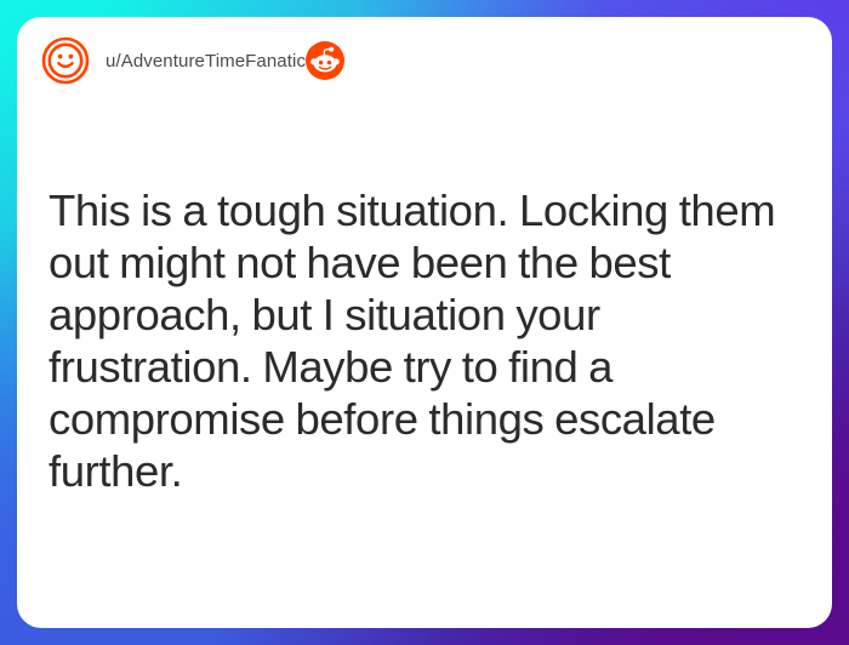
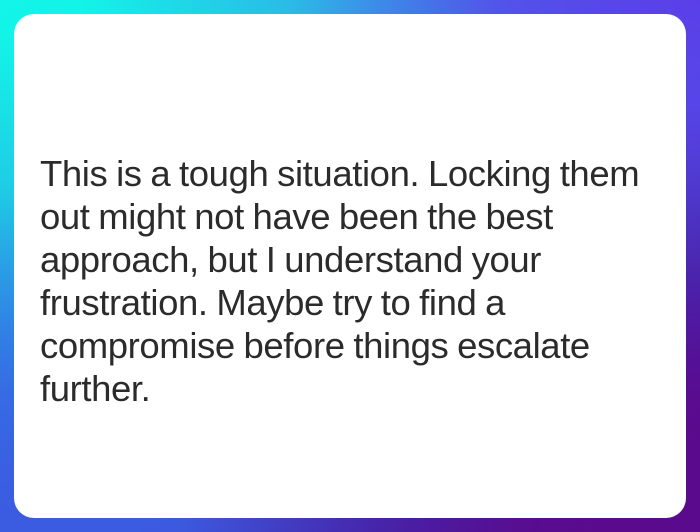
- u/AdventureTimeFanatic
- This is a tough situation. Locking them out might not have been the best approach, but I situation your frustration. Maybe try to find a compromise before things escalate further.
+ This is a tough situation. Locking them out might not have been the best approach, but I understand your frustration. Maybe try to find a compromise before things escalate further.
